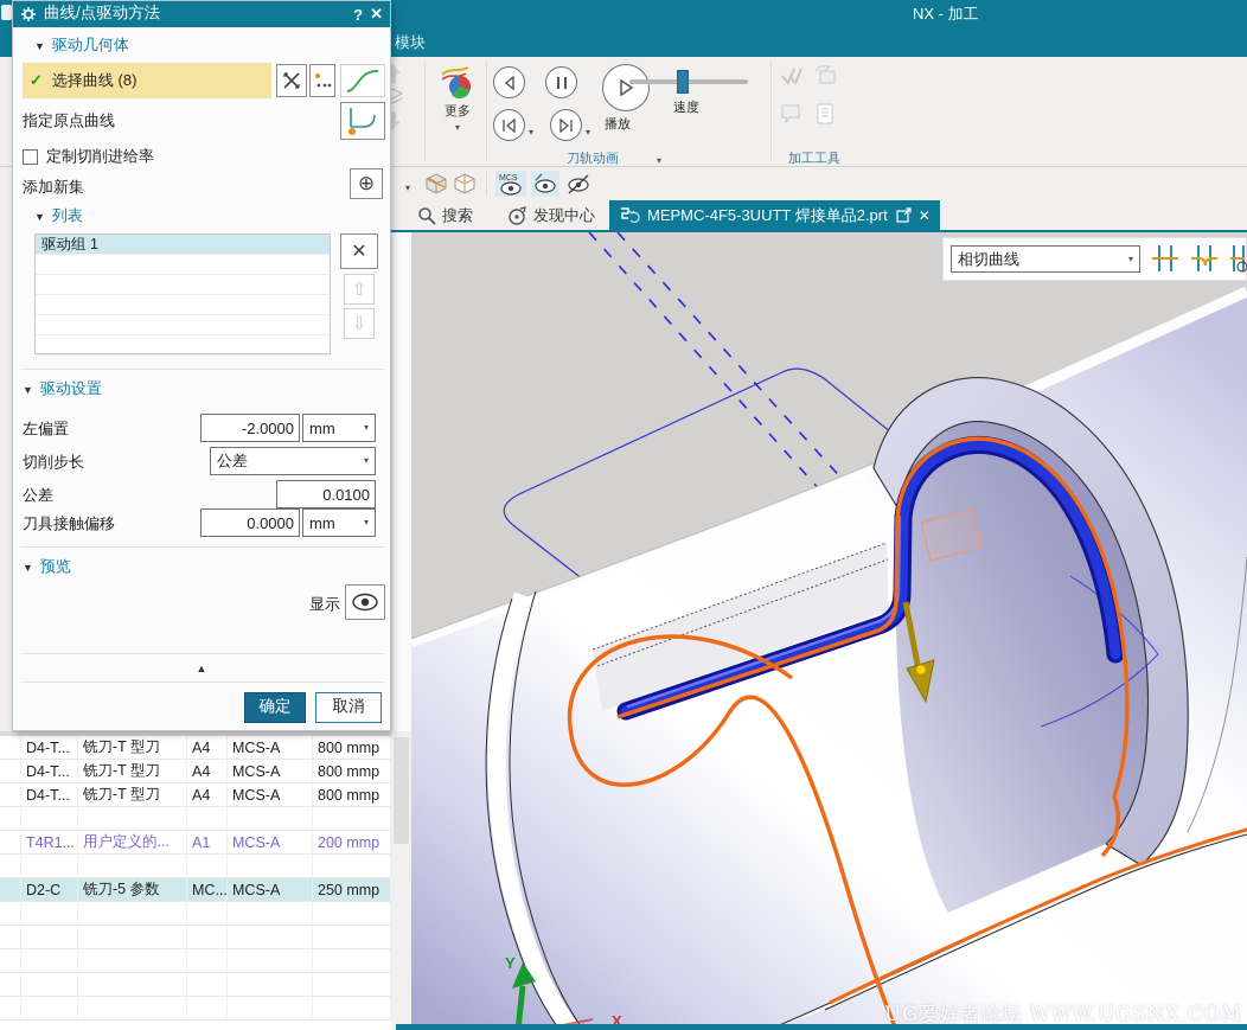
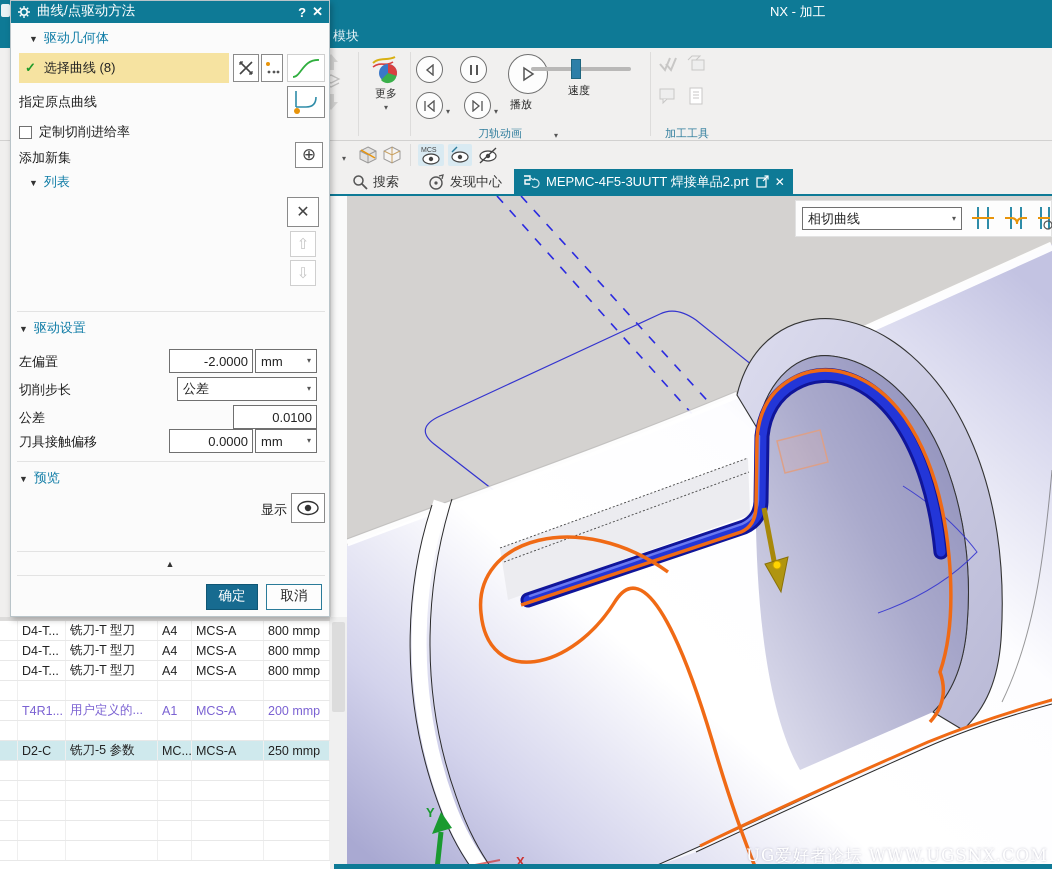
  NX - 加工
  模块
  更多
  ▾
  ▾
  ▾
  播放
  速度
  刀轨动画
  ▾
  加工工具
  ▾
  搜索
  发现中心
  MEPMC-4F5-3UUTT 焊接单品2.prt
  ✕
  Y
  X
  相切曲线
  ▾
  UG爱好者论坛 WWW.UGSNX.COM
  曲线/点驱动方法
  ?
  ✕
  ▼ 驱动几何体
  ✓
  选择曲线 (8)
  指定原点曲线
  定制切削进给率
  添加新集
  ⊕
  ▼ 列表
- 驱动组 1
  ✕
  ⇧
  ⇩
  ▼ 驱动设置
  左偏置
  -2.0000
  mm
  ▾
  切削步长
  公差
  ▾
  公差
  0.0100
  刀具接触偏移
  0.0000
  mm
  ▾
  ▼ 预览
  显示
  ▲
  确定
  取消
  D4-T...
  铣刀-T 型刀
  A4
  MCS-A
  800 mmp
  D4-T...
  铣刀-T 型刀
  A4
  MCS-A
  800 mmp
  D4-T...
  铣刀-T 型刀
  A4
  MCS-A
  800 mmp
  T4R1...
  用户定义的...
  A1
  MCS-A
  200 mmp
  D2-C
  铣刀-5 参数
  MC...
  MCS-A
  250 mmp
